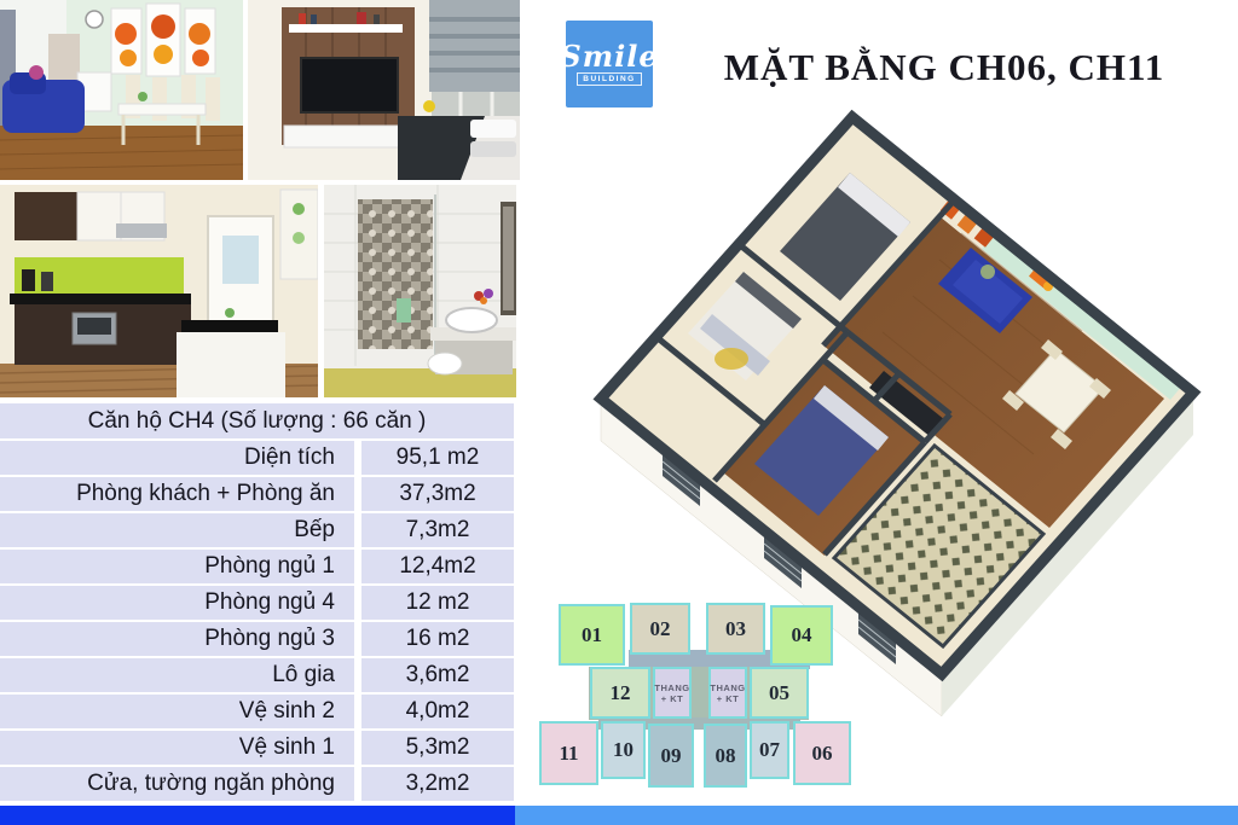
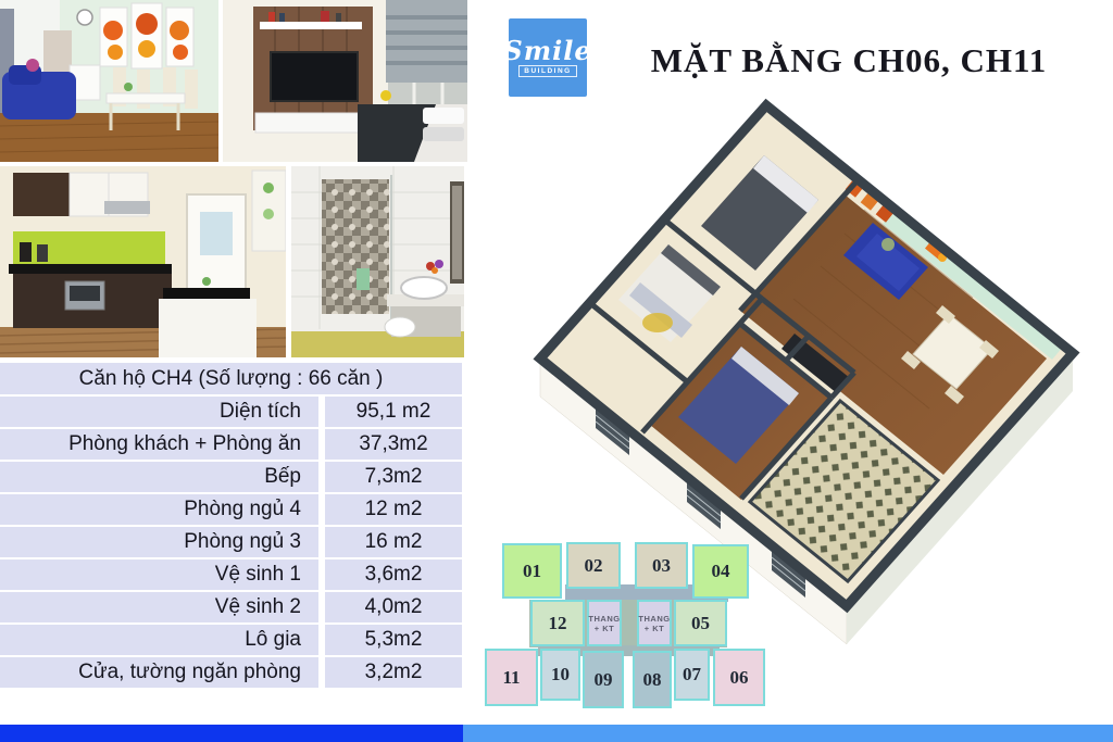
  Smile
  MẶT BẰNG CH06, CH11
  Căn hộ CH4 (Số lượng : 66 căn )
  Diện tích
  95,1 m2
  Phòng khách + Phòng ăn
  37,3m2
  Bếp
  7,3m2
- Phòng ngủ 1
- 12,4m2
  Phòng ngủ 4
  12 m2
  Phòng ngủ 3
  16 m2
- Lô gia
+ Vệ sinh 1
  3,6m2
  Vệ sinh 2
  4,0m2
- Vệ sinh 1
+ Lô gia
  5,3m2
  Cửa, tường ngăn phòng
  3,2m2
  01
  02
  03
  04
  12
  THANG
  + KT
  THANG
  + KT
  05
  11
  10
  09
  08
  07
  06
